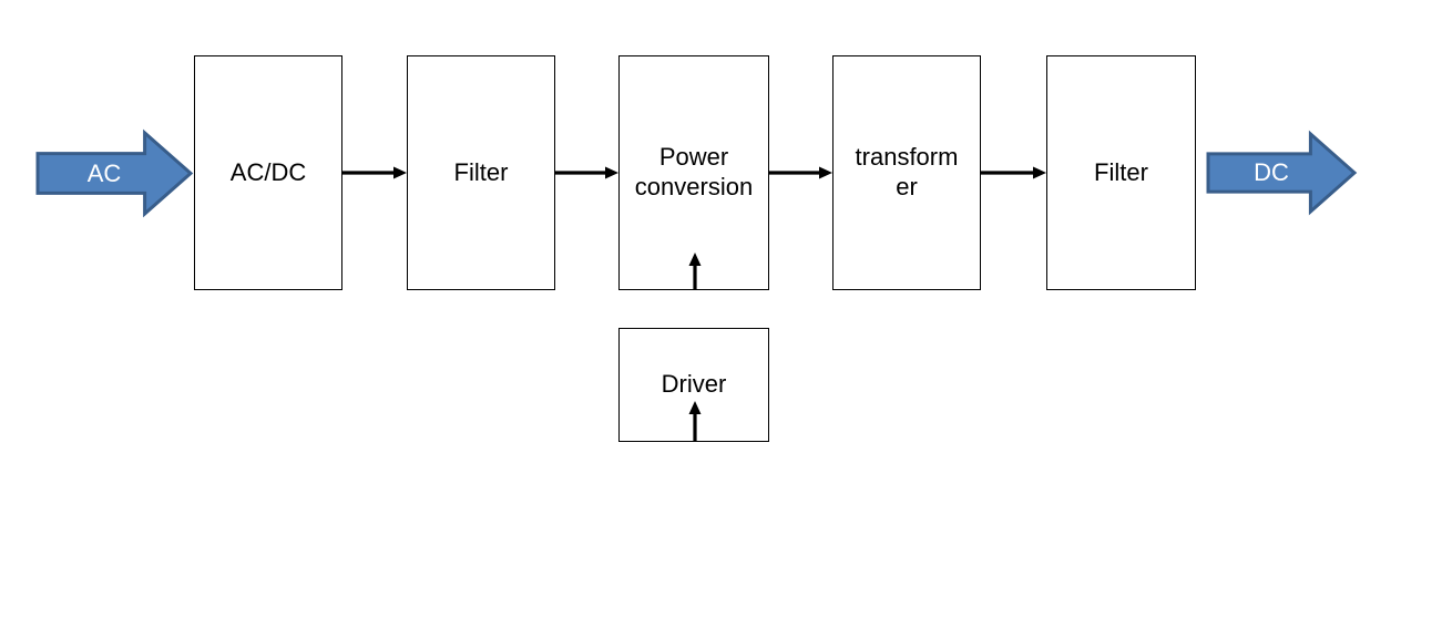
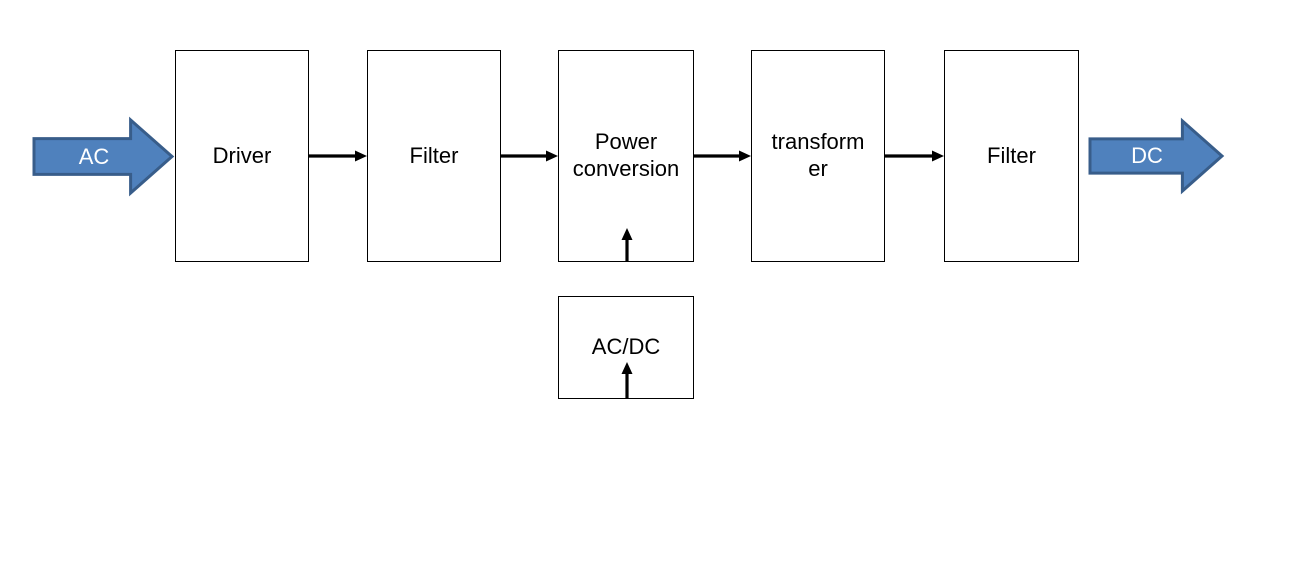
- AC/DC
+ Driver
  Filter
  Power
  conversion
  transform
  er
  Filter
- Driver
+ AC/DC
  AC
  DC
